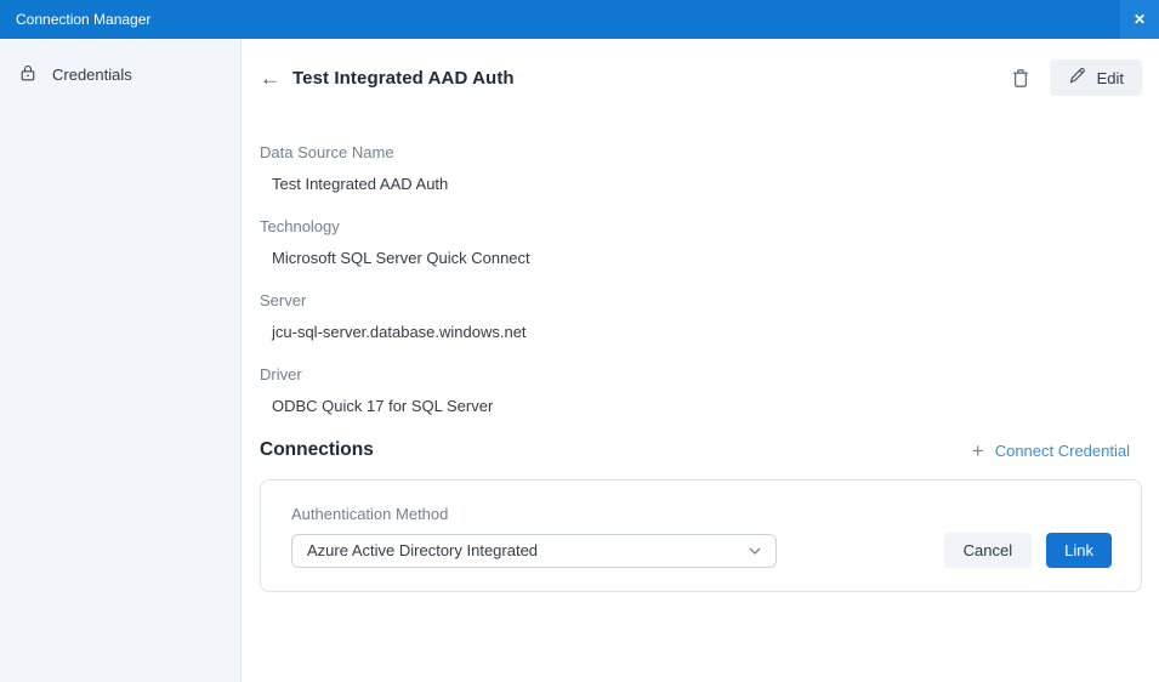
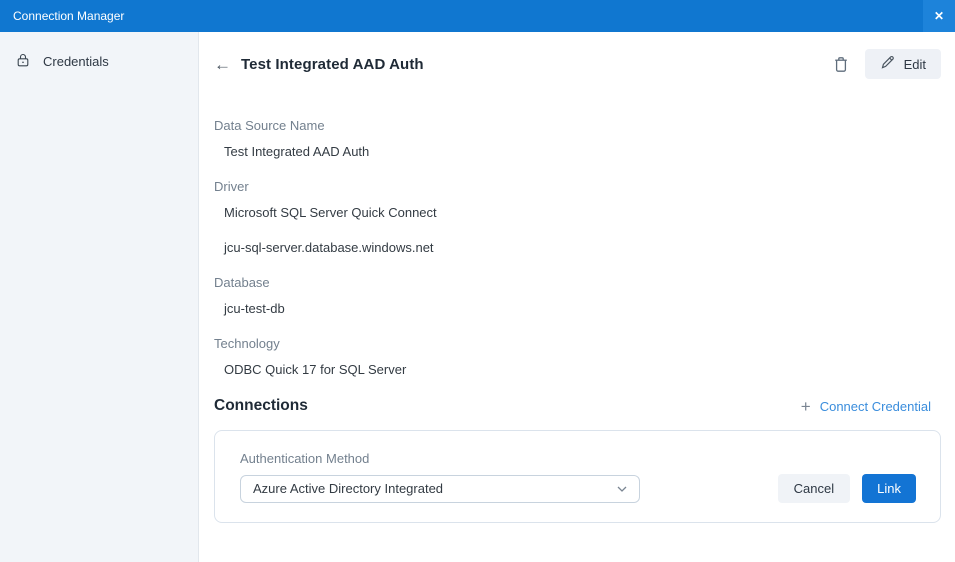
  Connection Manager
  ✕
  Credentials
  ←
  Test Integrated AAD Auth
  Edit
  Data Source Name
  Test Integrated AAD Auth
- Technology
+ Driver
  Microsoft SQL Server Quick Connect
- Server
  jcu-sql-server.database.windows.net
+ Database
+ jcu-test-db
- Driver
+ Technology
  ODBC Quick 17 for SQL Server
  Connections
  +
  Connect Credential
  Authentication Method
  Azure Active Directory Integrated
  Cancel
  Link
